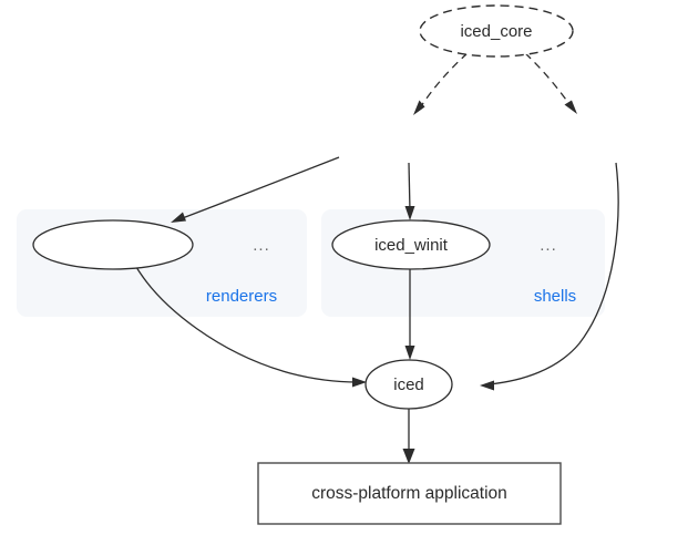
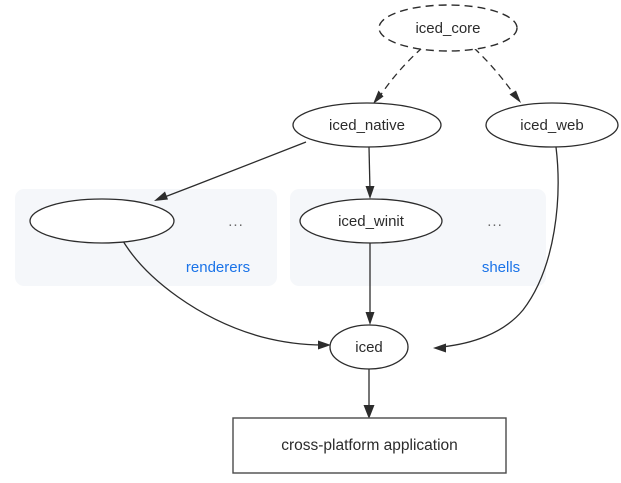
  ...
  renderers
  ...
  shells
  iced_core
+ iced_native
+ iced_web
  iced_winit
  iced
  cross-platform application
